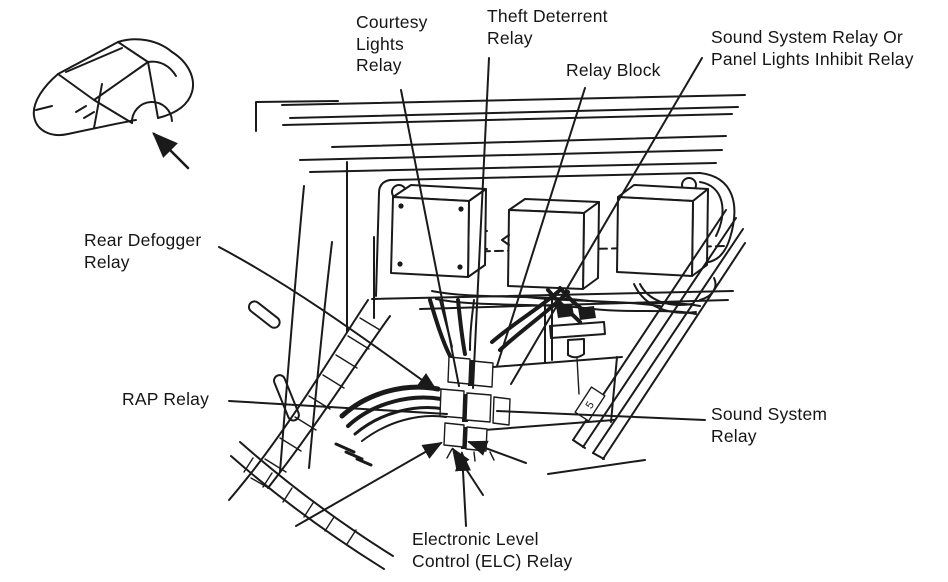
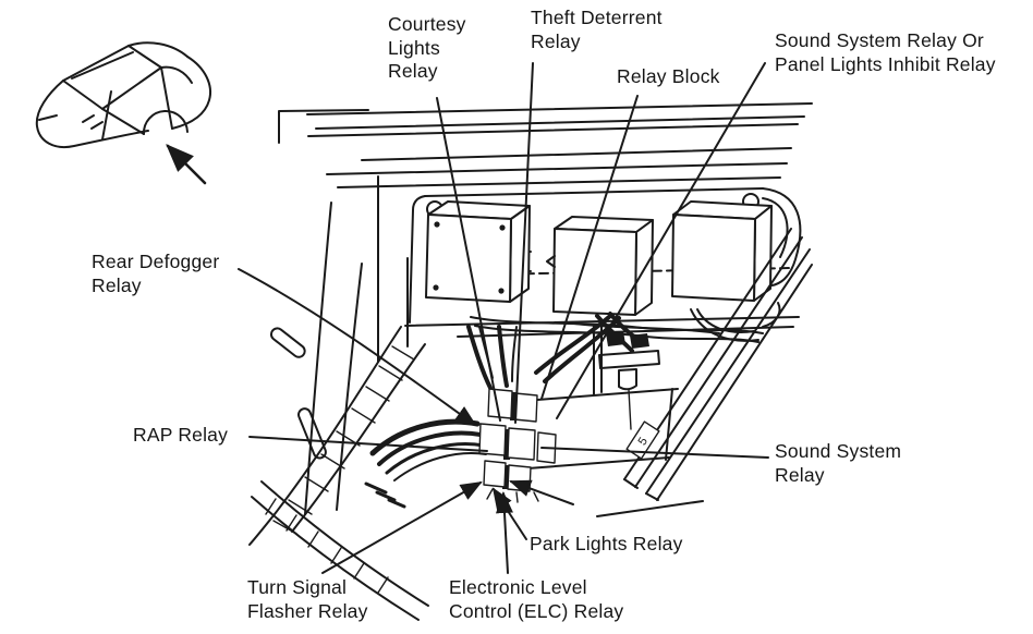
  Courtesy
  Lights
  Relay
  Theft Deterrent
  Relay
  Relay Block
  Sound System Relay Or
  Panel Lights Inhibit Relay
  Rear Defogger
  Relay
  RAP Relay
  Sound System
  Relay
+ Park Lights Relay
+ Turn Signal
+ Flasher Relay
  Electronic Level
  Control (ELC) Relay
